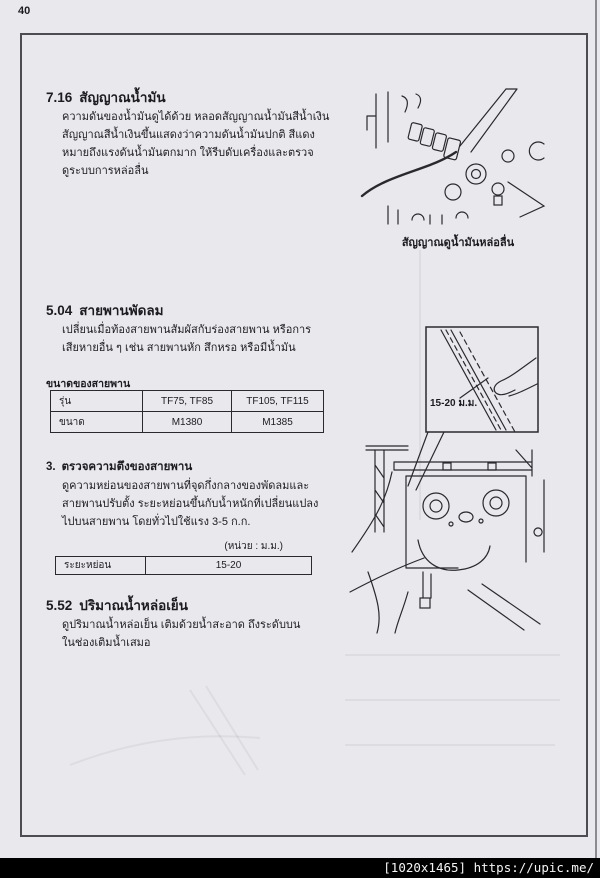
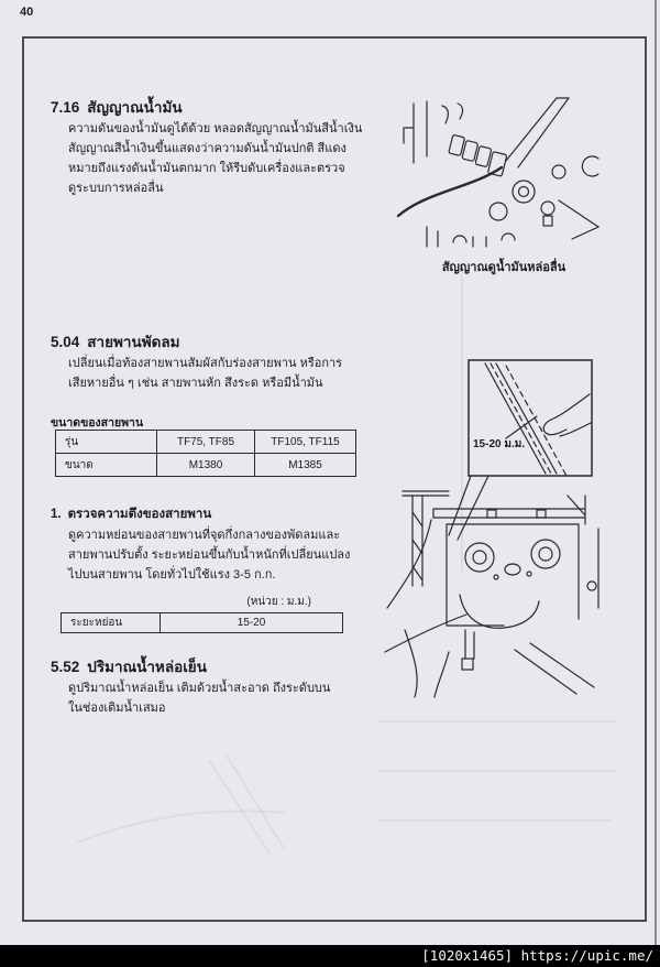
  40
  7.16 สัญญาณน้ำมัน
  ความดันของน้ำมันดูได้ด้วย หลอดสัญญาณน้ำมันสีน้ำเงิน
  สัญญาณสีน้ำเงินขึ้นแสดงว่าความดันน้ำมันปกติ สีแดง
  หมายถึงแรงดันน้ำมันตกมาก ให้รีบดับเครื่องและตรวจ
  ดูระบบการหล่อลื่น
  สัญญาณดูน้ำมันหล่อลื่น
  5.04 สายพานพัดลม
  เปลี่ยนเมื่อท้องสายพานสัมผัสกับร่องสายพาน หรือการ
- เสียหายอื่น ๆ เช่น สายพานหัก สึกหรอ หรือมีน้ำมัน
+ เสียหายอื่น ๆ เช่น สายพานหัก สึงระด หรือมีน้ำมัน
  ขนาดของสายพาน
  รุ่น	TF75, TF85	TF105, TF115
  ขนาด	M1380	M1385
- 3. ตรวจความตึงของสายพาน
+ 1. ตรวจความตึงของสายพาน
  ดูความหย่อนของสายพานที่จุดกึ่งกลางของพัดลมและ
  สายพานปรับตั้ง ระยะหย่อนขึ้นกับน้ำหนักที่เปลี่ยนแปลง
  ไปบนสายพาน โดยทั่วไปใช้แรง 3-5 ก.ก.
  (หน่วย : ม.ม.)
  ระยะหย่อน	15-20
  5.52 ปริมาณน้ำหล่อเย็น
  ดูปริมาณน้ำหล่อเย็น เติมด้วยน้ำสะอาด ถึงระดับบน
  ในช่องเติมน้ำเสมอ
  15-20 ม.ม.
  [1020x1465] https://upic.me/
